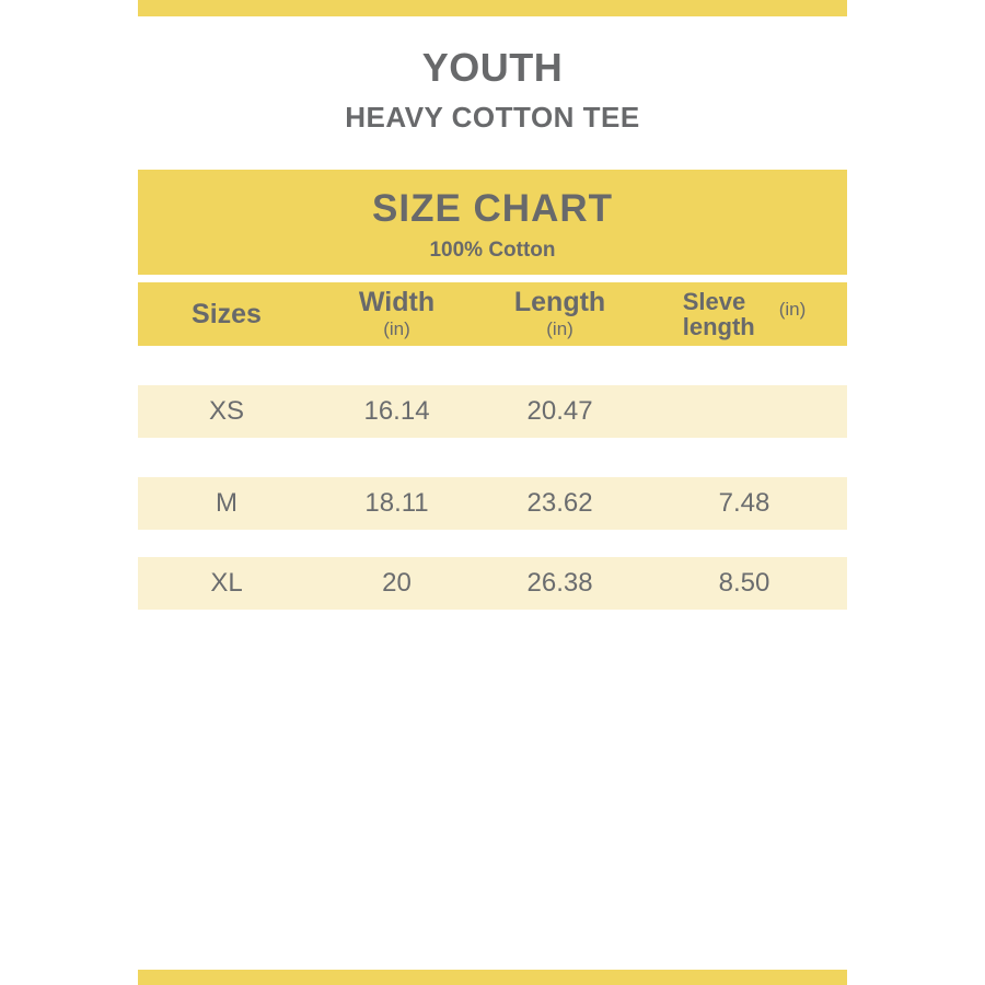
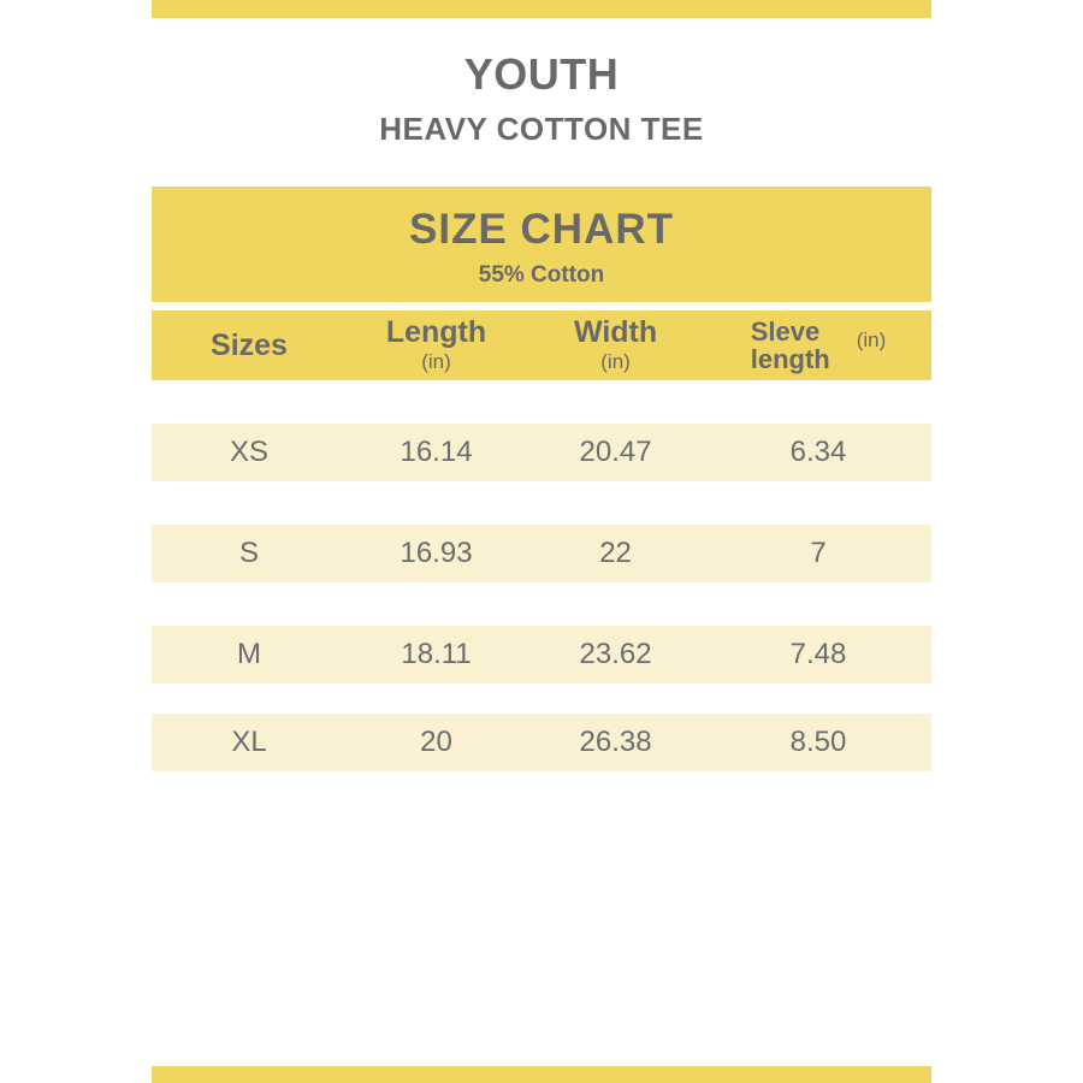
  YOUTH
  HEAVY COTTON TEE
  SIZE CHART
- 100% Cotton
+ 55% Cotton
  Sizes
- Width
+ Length
  (in)
- Length
+ Width
  (in)
  Sleve length
  (in)
  XS
  16.14
  20.47
+ 6.34
+ S
+ 16.93
+ 22
+ 7
  M
  18.11
  23.62
  7.48
  XL
  20
  26.38
  8.50
